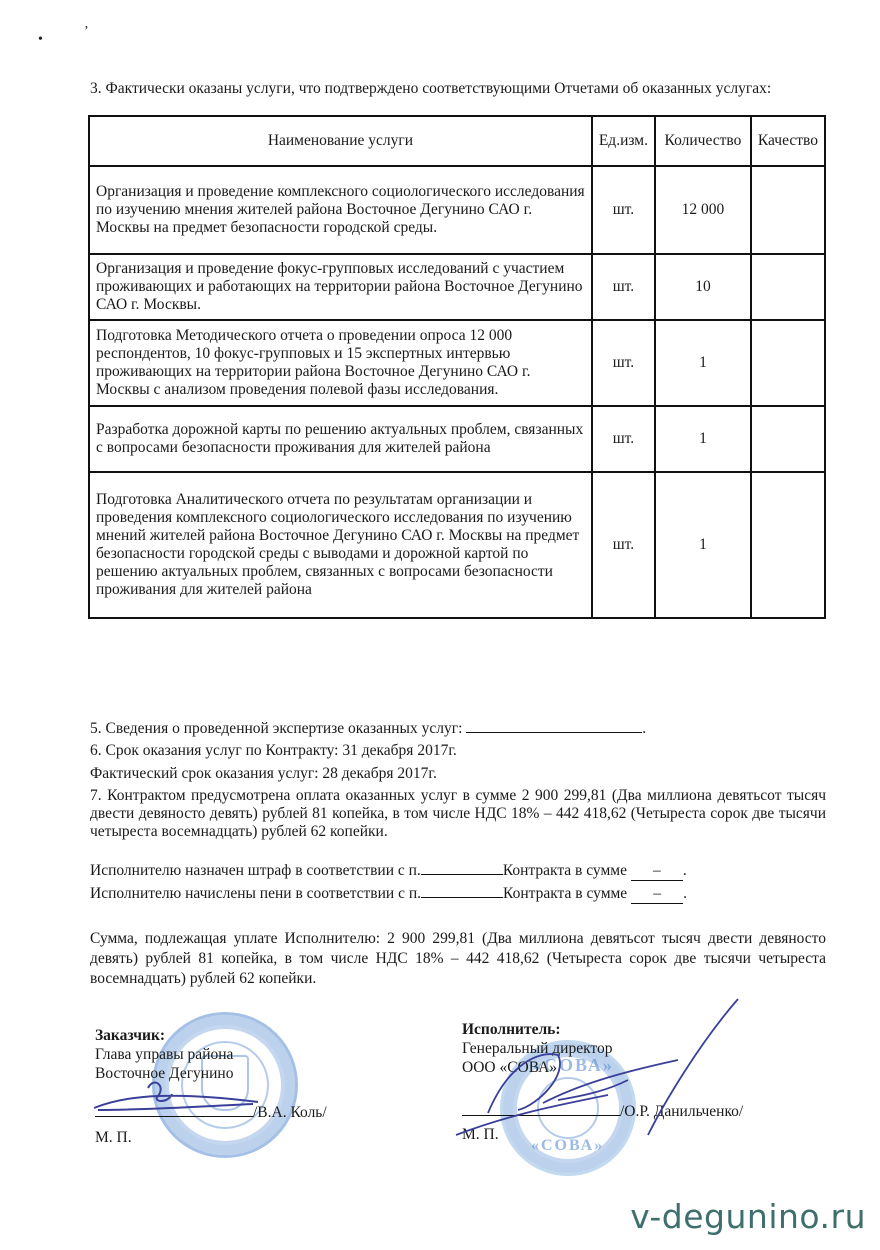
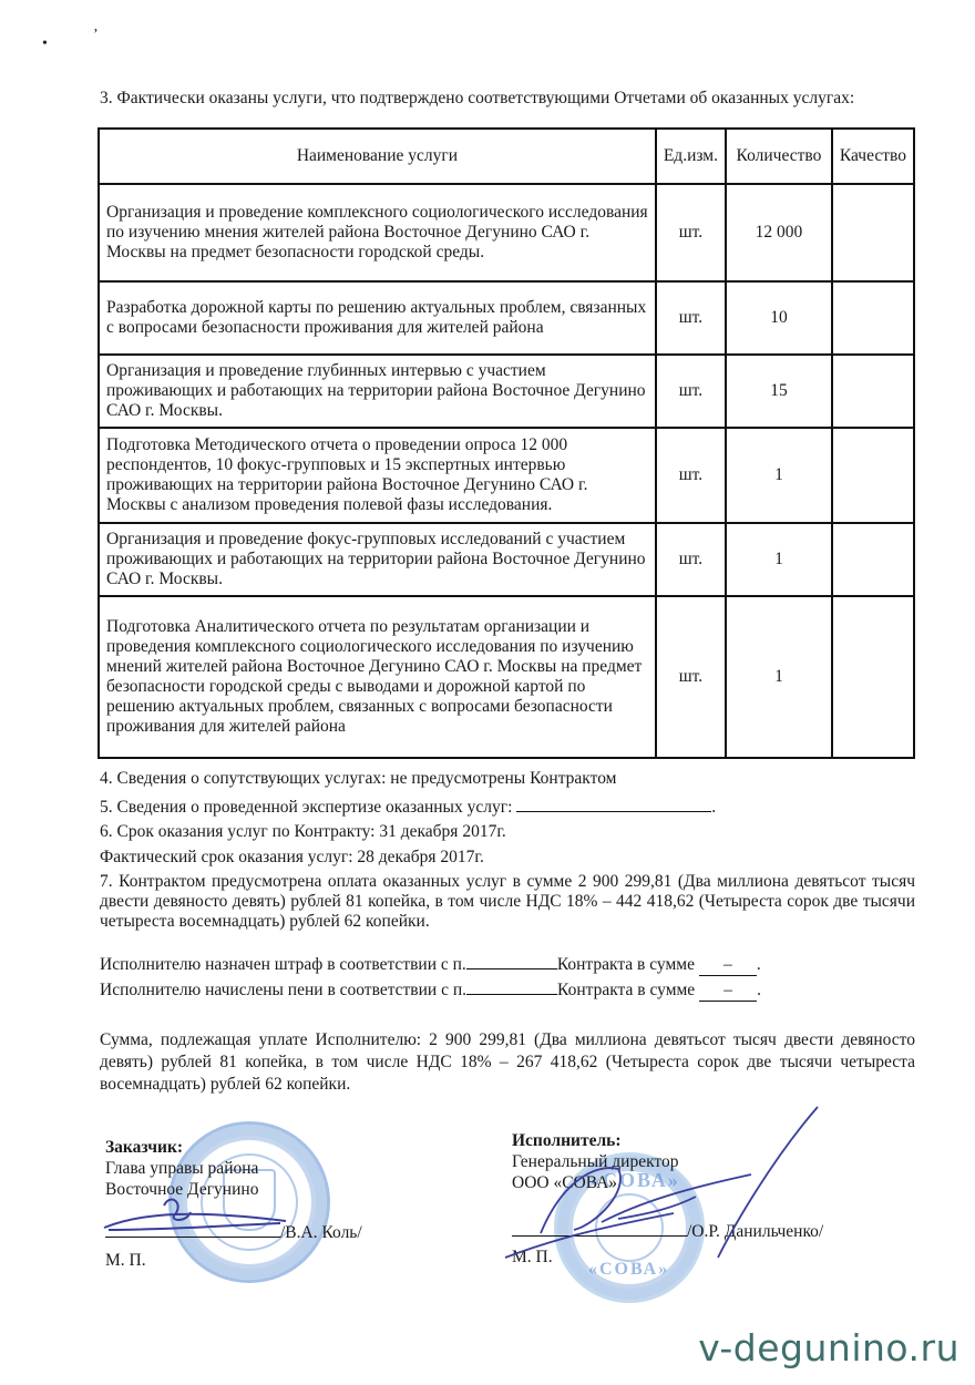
  •
  ’
  3. Фактически оказаны услуги, что подтверждено соответствующими Отчетами об оказанных услугах:
  Наименование услуги	Ед.изм.	Количество	Качество
  Организация и проведение комплексного социологического исследования по изучению мнения жителей района Восточное Дегунино САО г. Москвы на предмет безопасности городской среды.	шт.	12 000
- Организация и проведение фокус-групповых исследований с участием проживающих и работающих на территории района Восточное Дегунино САО г. Москвы.	шт.	10
+ Разработка дорожной карты по решению актуальных проблем, связанных с вопросами безопасности проживания для жителей района	шт.	10
+ Организация и проведение глубинных интервью с участием проживающих и работающих на территории района Восточное Дегунино САО г. Москвы.	шт.	15
  Подготовка Методического отчета о проведении опроса 12 000 респондентов, 10 фокус-групповых и 15 экспертных интервью проживающих на территории района Восточное Дегунино САО г. Москвы с анализом проведения полевой фазы исследования.	шт.	1
- Разработка дорожной карты по решению актуальных проблем, связанных с вопросами безопасности проживания для жителей района	шт.	1
+ Организация и проведение фокус-групповых исследований с участием проживающих и работающих на территории района Восточное Дегунино САО г. Москвы.	шт.	1
  Подготовка Аналитического отчета по результатам организации и проведения комплексного социологического исследования по изучению мнений жителей района Восточное Дегунино САО г. Москвы на предмет безопасности городской среды с выводами и дорожной картой по решению актуальных проблем, связанных с вопросами безопасности проживания для жителей района	шт.	1
+ 4. Сведения о сопутствующих услугах: не предусмотрены Контрактом
  5. Сведения о проведенной экспертизе оказанных услуг: .
  6. Срок оказания услуг по Контракту: 31 декабря 2017г.
  Фактический срок оказания услуг: 28 декабря 2017г.
  7. Контрактом предусмотрена оплата оказанных услуг в сумме 2 900 299,81 (Два миллиона девятьсот тысяч двести девяносто девять) рублей 81 копейка, в том числе НДС 18% – 442 418,62 (Четыреста сорок две тысячи четыреста восемнадцать) рублей 62 копейки.
  Исполнителю назначен штраф в соответствии с п. Контракта в сумме – .
  Исполнителю начислены пени в соответствии с п. Контракта в сумме – .
- Сумма, подлежащая уплате Исполнителю: 2 900 299,81 (Два миллиона девятьсот тысяч двести девяносто девять) рублей 81 копейка, в том числе НДС 18% – 442 418,62 (Четыреста сорок две тысячи четыреста восемнадцать) рублей 62 копейки.
+ Сумма, подлежащая уплате Исполнителю: 2 900 299,81 (Два миллиона девятьсот тысяч двести девяносто девять) рублей 81 копейка, в том числе НДС 18% – 267 418,62 (Четыреста сорок две тысячи четыреста восемнадцать) рублей 62 копейки.
  «СОВА»
  «СОВА»
  Заказчик:
  Глава управы района
  Восточное Дегунино
  /В.А. Коль/
  М. П.
  Исполнитель:
  Генеральный директор
  ООО «СОВА»
  /О.Р. Данильченко/
  М. П.
  v-degunino.ru
